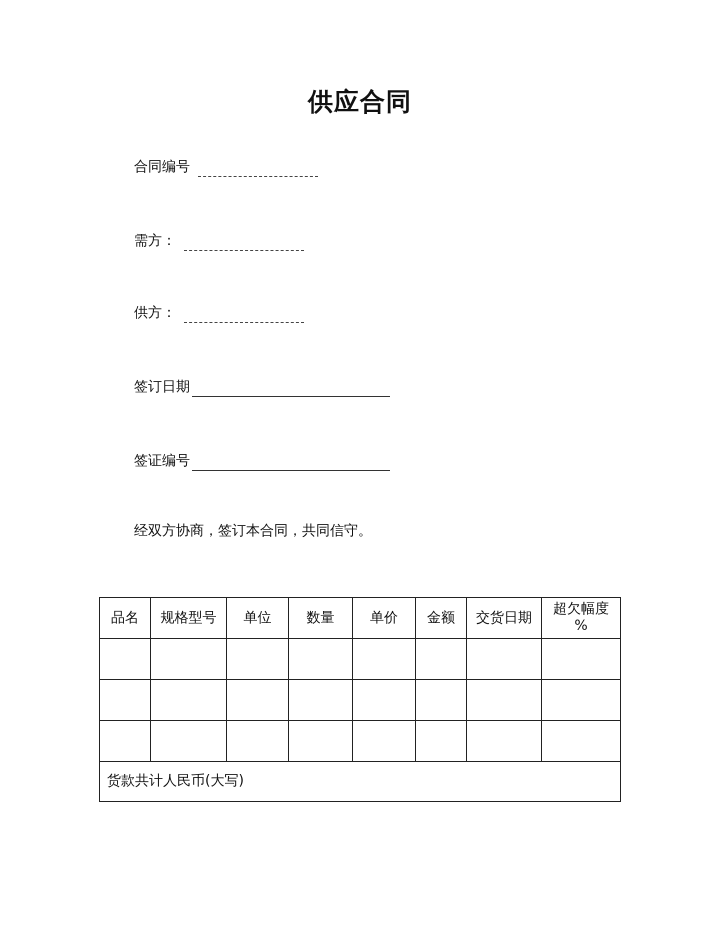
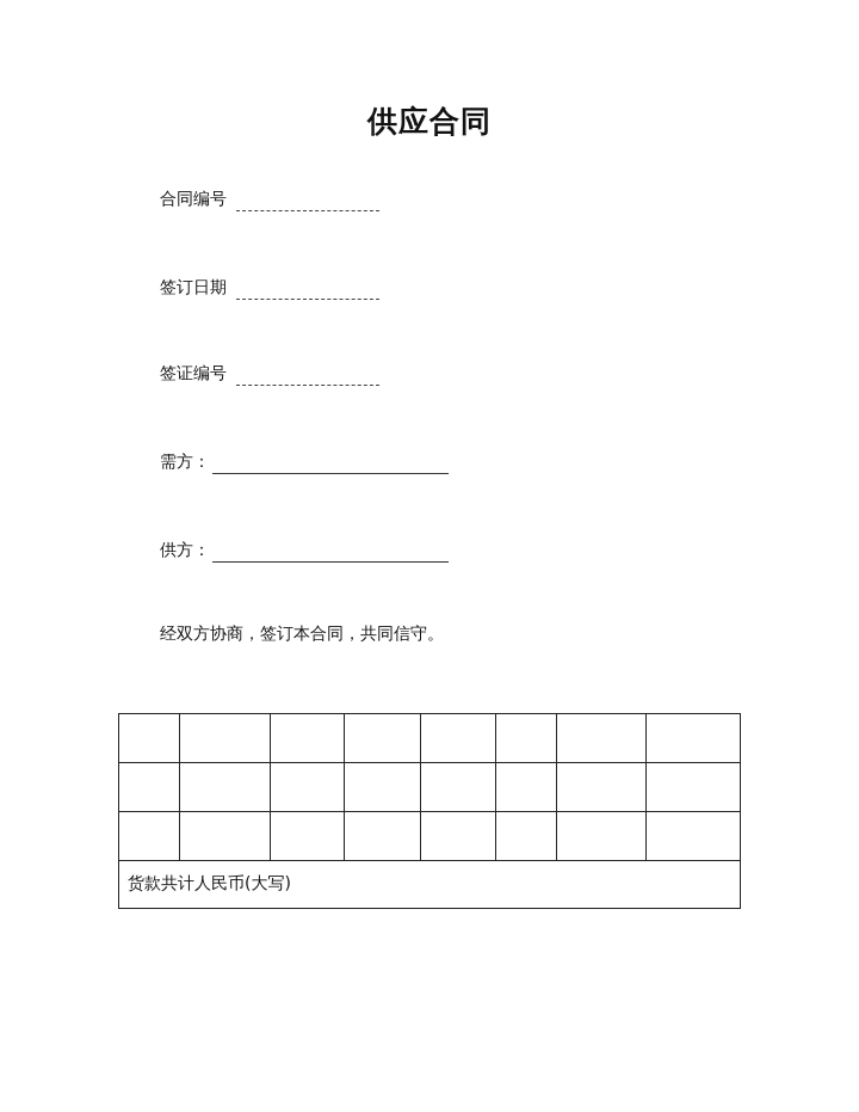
  供应合同
  合同编号
- 需方：
+ 签订日期
- 供方：
+ 签证编号
- 签订日期
+ 需方：
- 签证编号
+ 供方：
  经双方协商，签订本合同，共同信守。
- 品名	规格型号	单位	数量	单价	金额	交货日期	超欠幅度 %
  货款共计人民币(大写)
